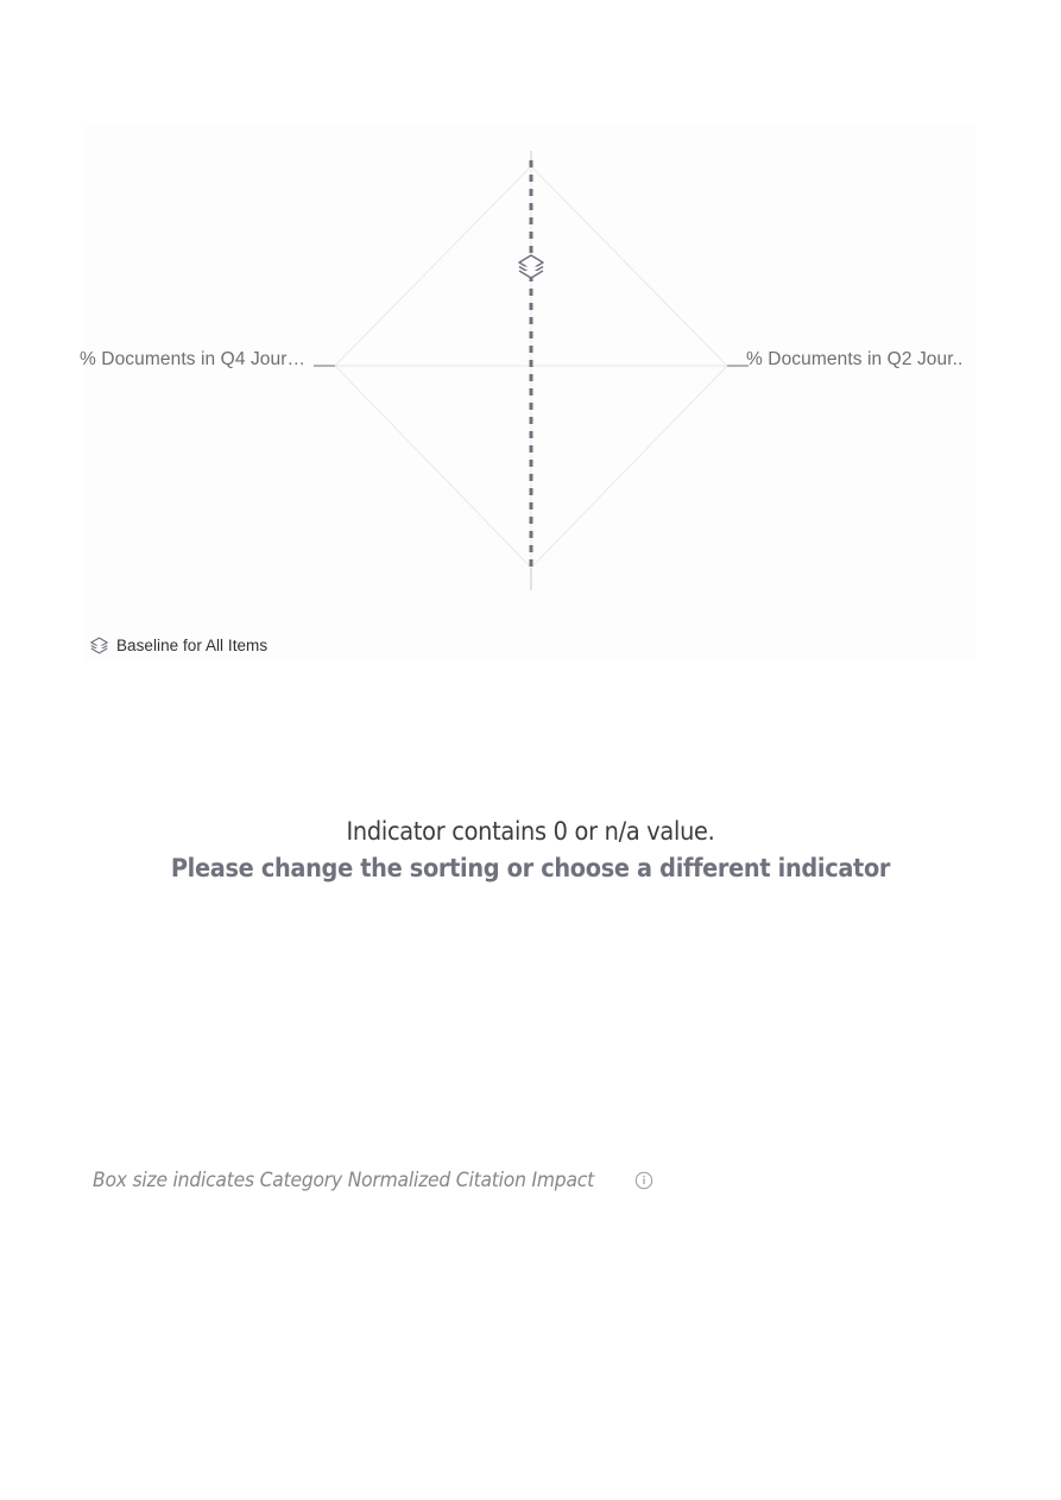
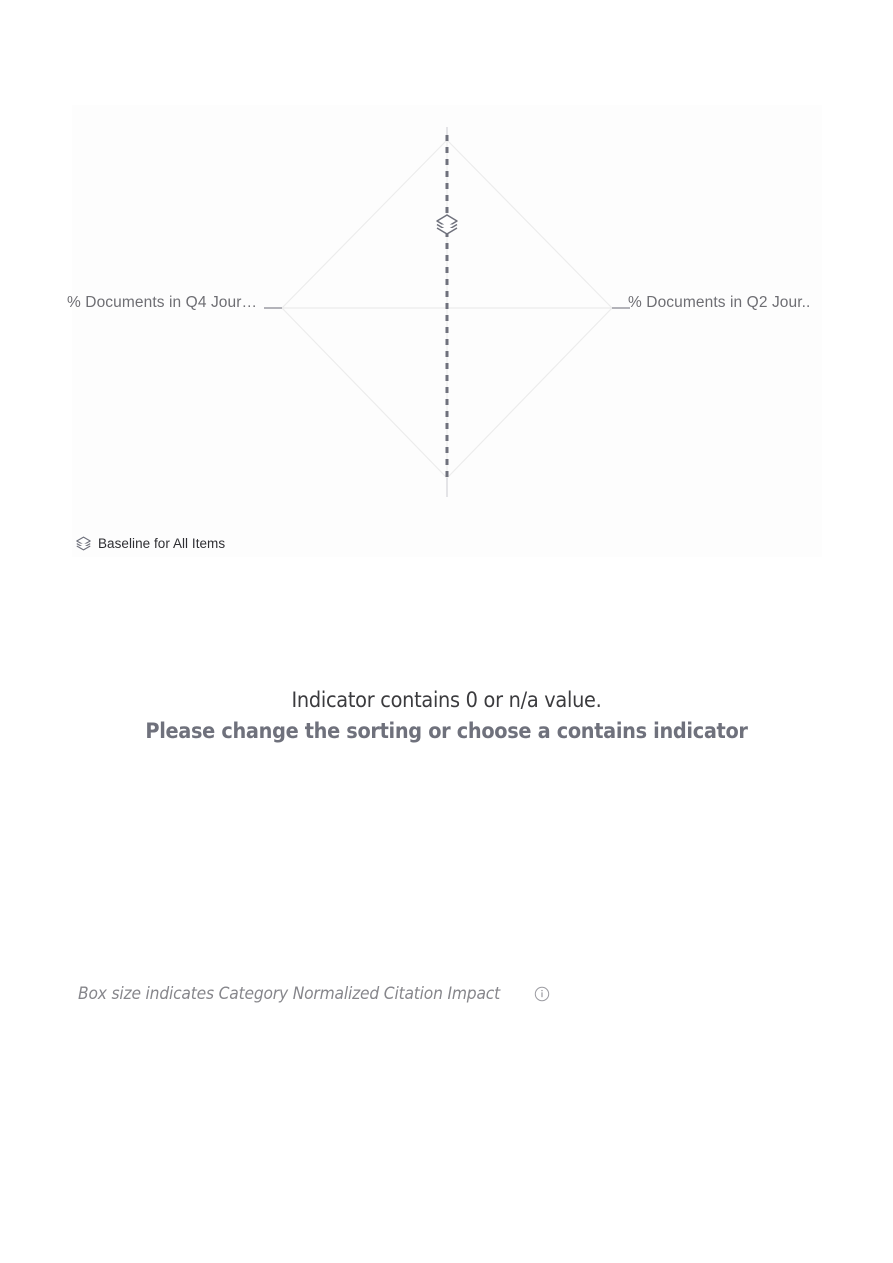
  % Documents in Q2 Jour..
  % Documents in Q4 Jour…
  Baseline for All Items
  Indicator contains 0 or n/a value.
- Please change the sorting or choose a different indicator
+ Please change the sorting or choose a contains indicator
  Box size indicates Category Normalized Citation Impact
